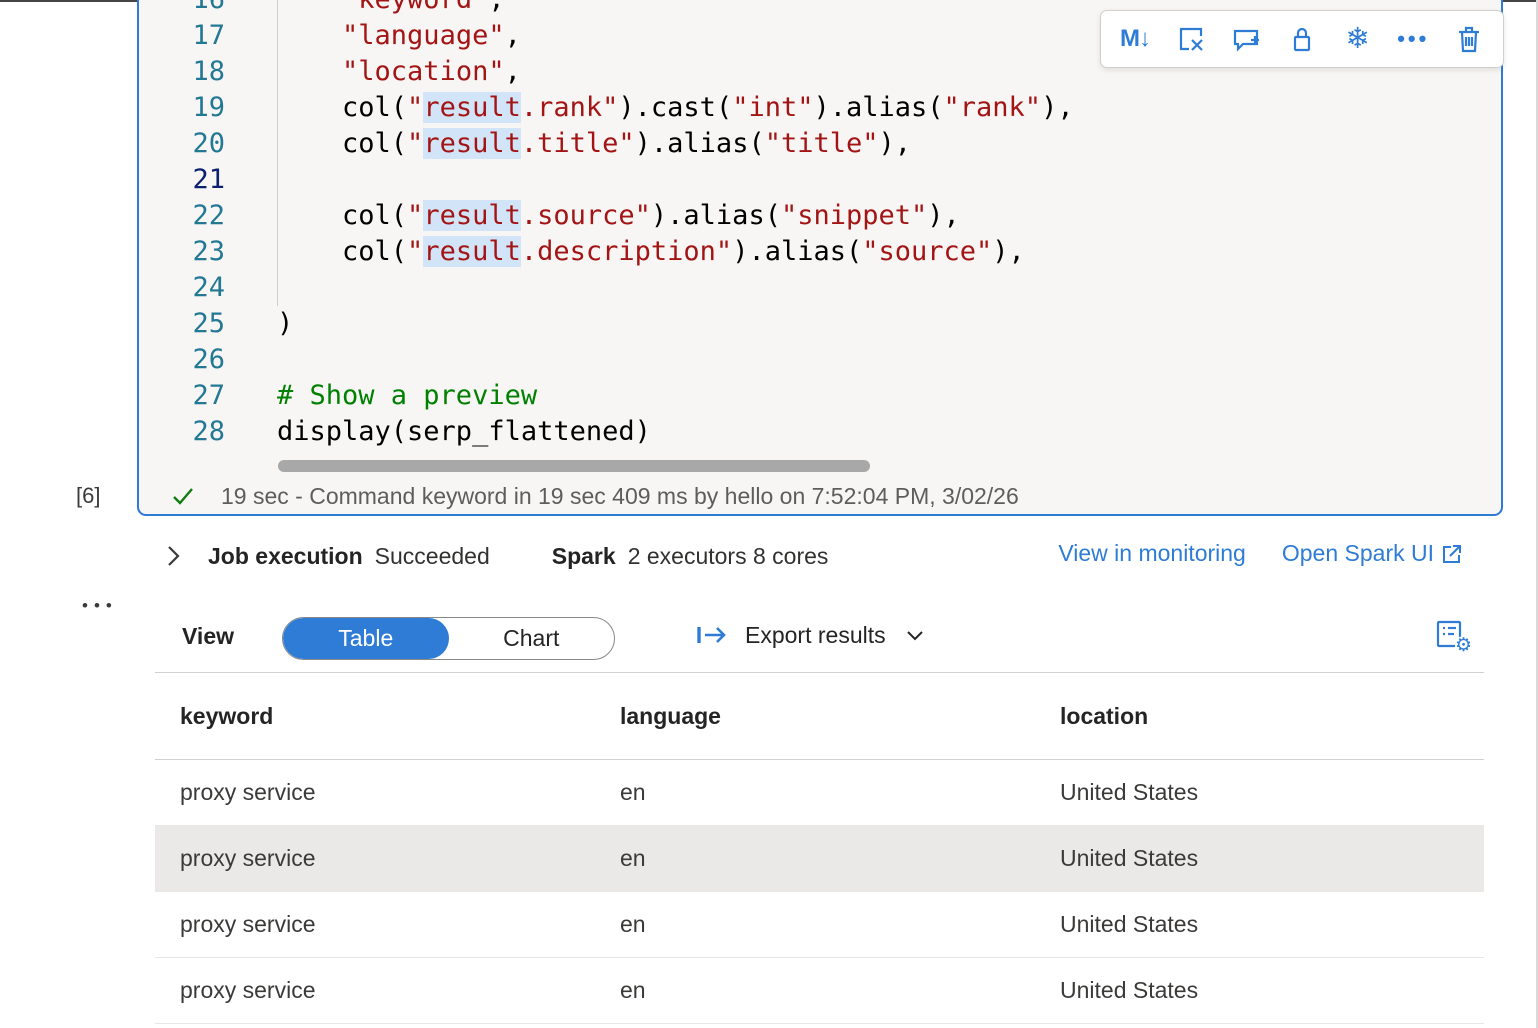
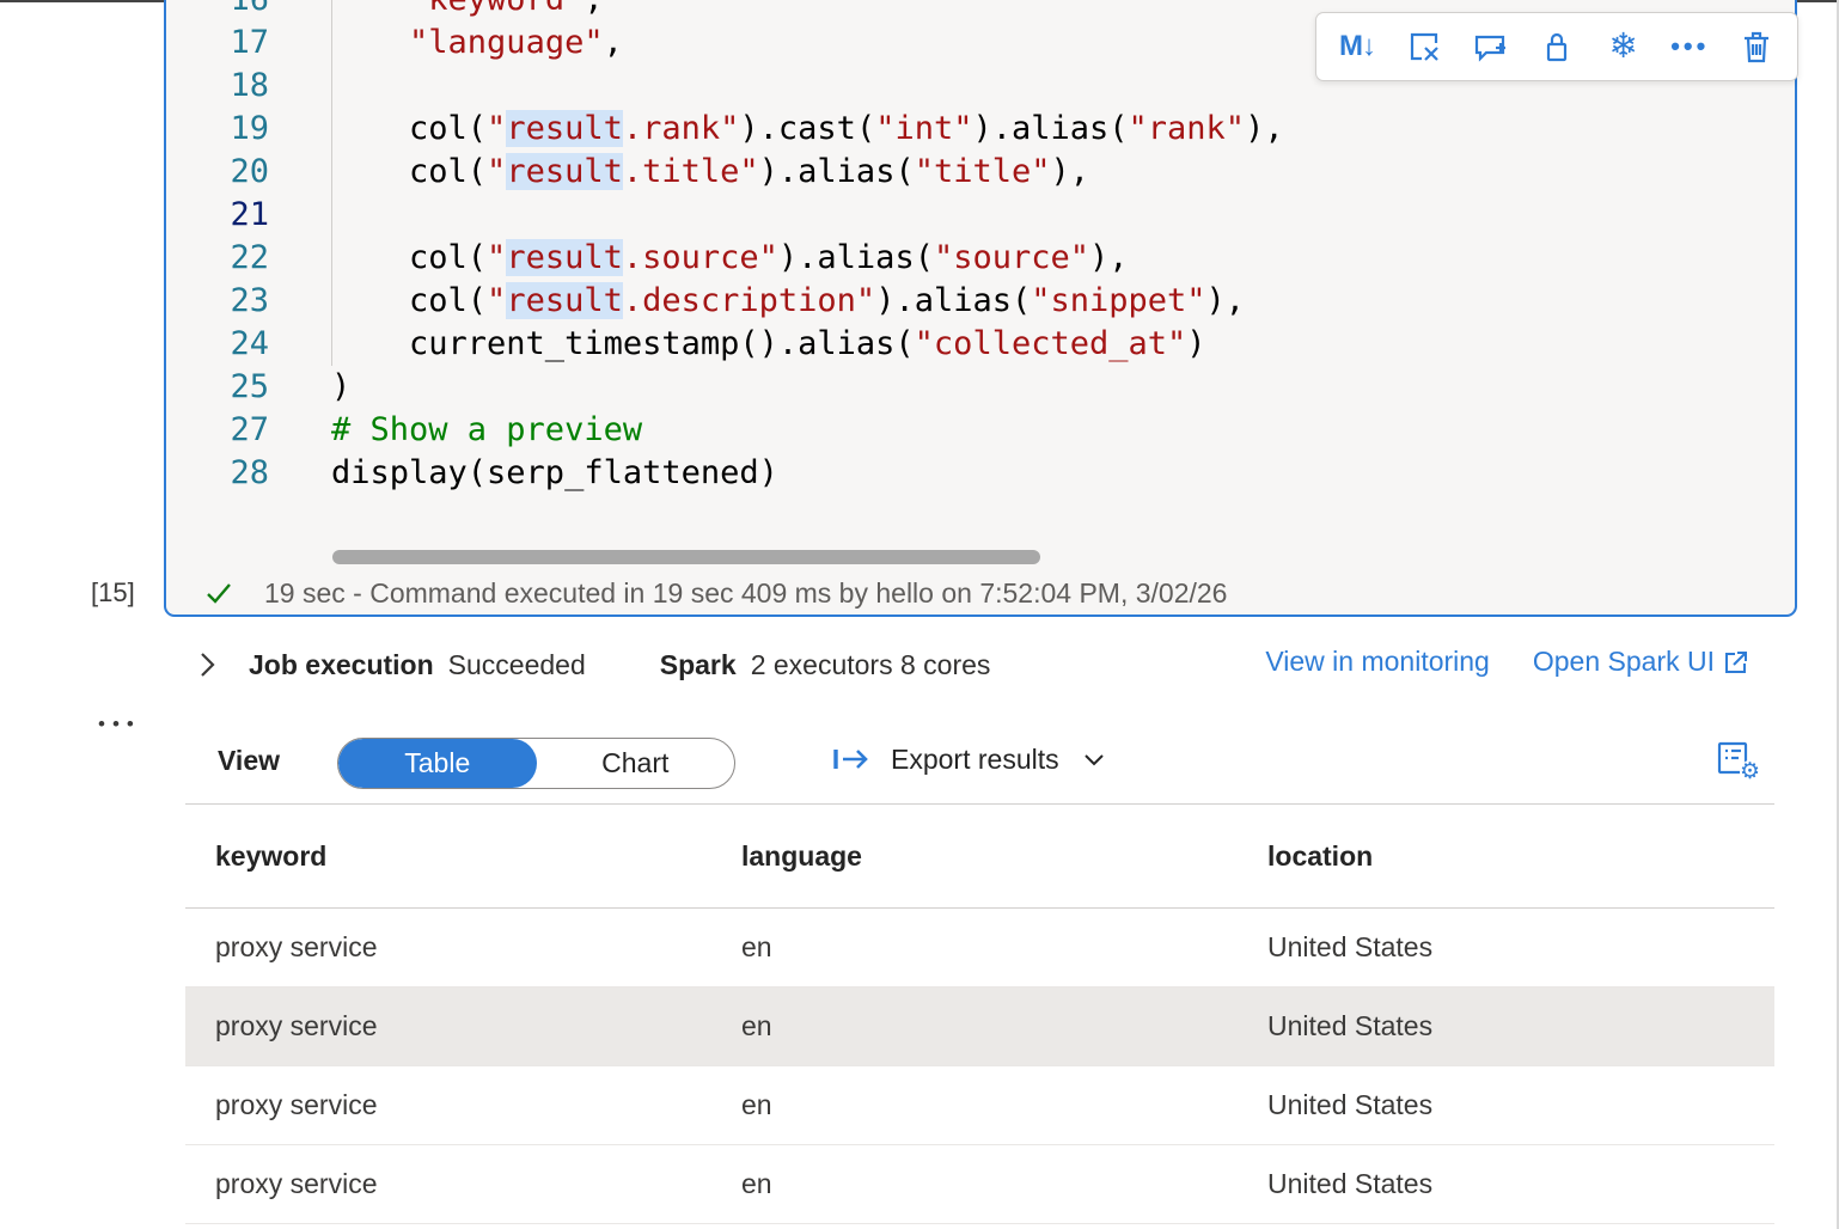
- [6]
+ [15]
  17
  "language",
  18
- "location",
  19
  col("result.rank").cast("int").alias("rank"),
  20
  col("result.title").alias("title"),
  21
  22
- col("result.source").alias("snippet"),
+ col("result.source").alias("source"),
  23
- col("result.description").alias("source"),
+ col("result.description").alias("snippet"),
  24
+ current_timestamp().alias("collected_at")
  25
  )
- 26
  27
  # Show a preview
  28
  display(serp_flattened)
- 19 sec - Command keyword in 19 sec 409 ms by hello on 7:52:04 PM, 3/02/26
+ 19 sec - Command executed in 19 sec 409 ms by hello on 7:52:04 PM, 3/02/26
  M↓
  ❄
  •••
  Job execution
  Succeeded
  Spark
  2 executors 8 cores
  View in monitoring
  Open Spark UI
  •••
  View
  Table
  Chart
  Export results
  ⚙
  keyword
  language
  location
  proxy service
  en
  United States
  proxy service
  en
  United States
  proxy service
  en
  United States
  proxy service
  en
  United States
